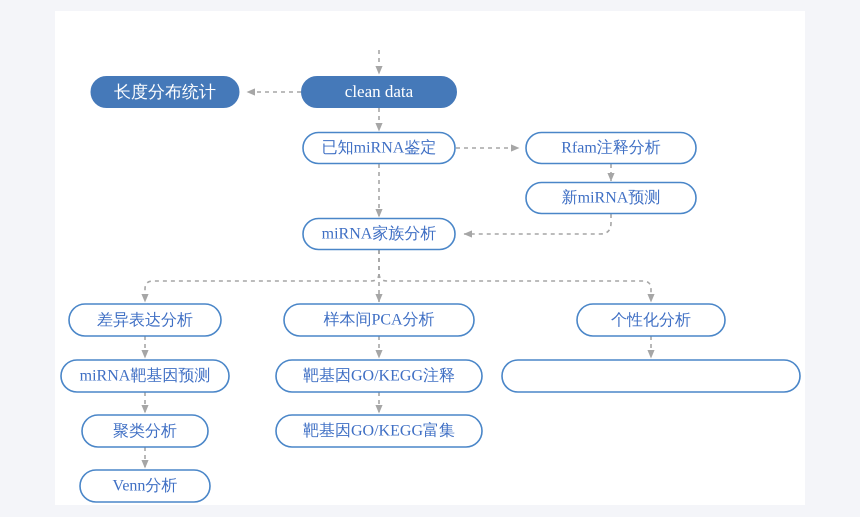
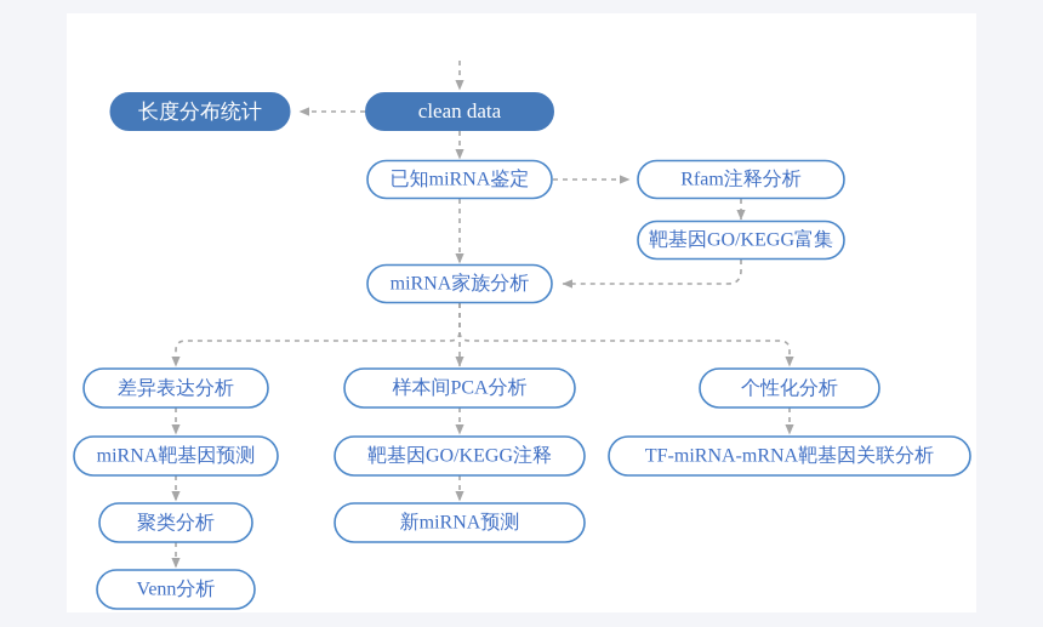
  clean data
  长度分布统计
  已知miRNA鉴定
  Rfam注释分析
- 新miRNA预测
+ 靶基因GO/KEGG富集
  miRNA家族分析
  差异表达分析
  miRNA靶基因预测
  聚类分析
  Venn分析
  样本间PCA分析
  靶基因GO/KEGG注释
- 靶基因GO/KEGG富集
+ 新miRNA预测
  个性化分析
+ TF-miRNA-mRNA靶基因关联分析
